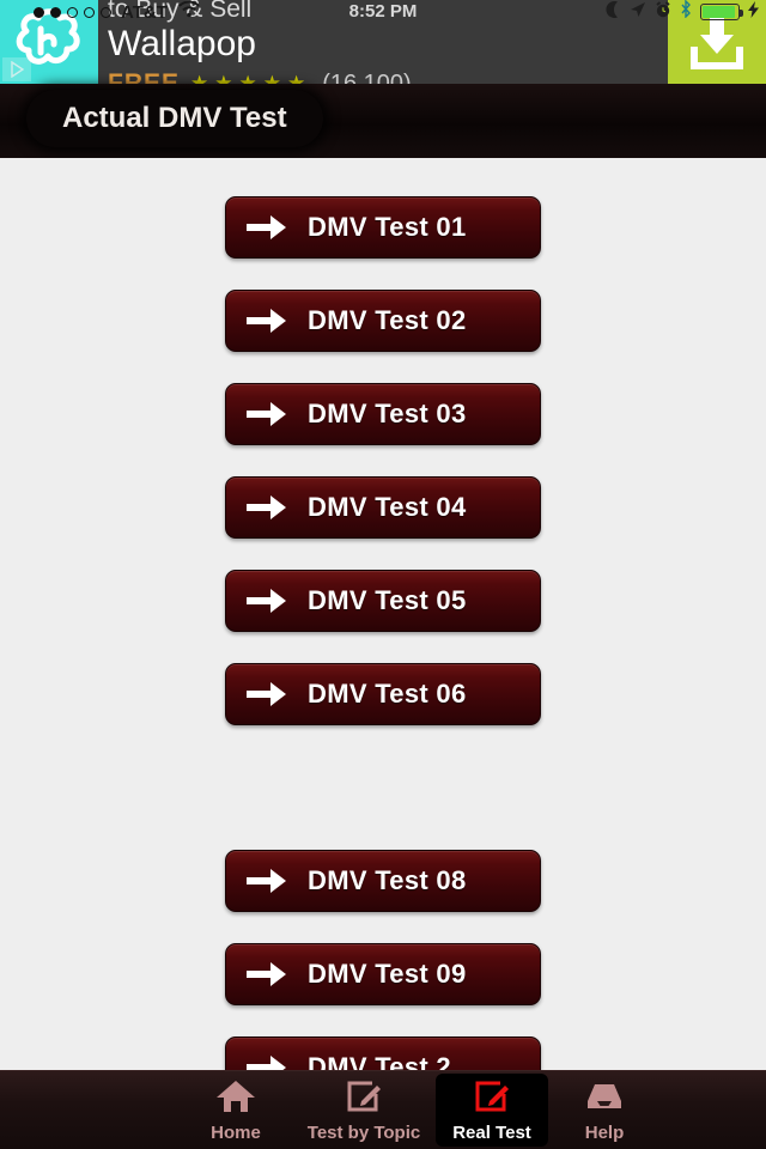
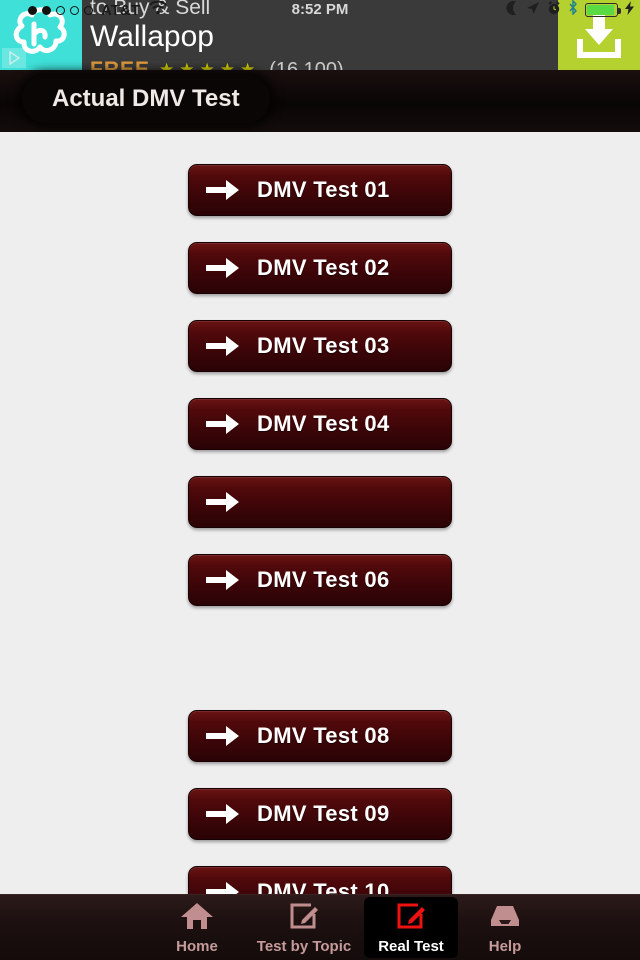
  to Buy Sell
  Wallapop
  AT&T
  8:52 PM
  Actual DMV Test
  DMV Test 01
  DMV Test 02
  DMV Test 03
  DMV Test 04
- DMV Test 05
  DMV Test 06
  DMV Test 08
  DMV Test 09
- DMV Test 2
+ DMV Test 10
  Home
  Test by Topic
  Real Test
  Help
